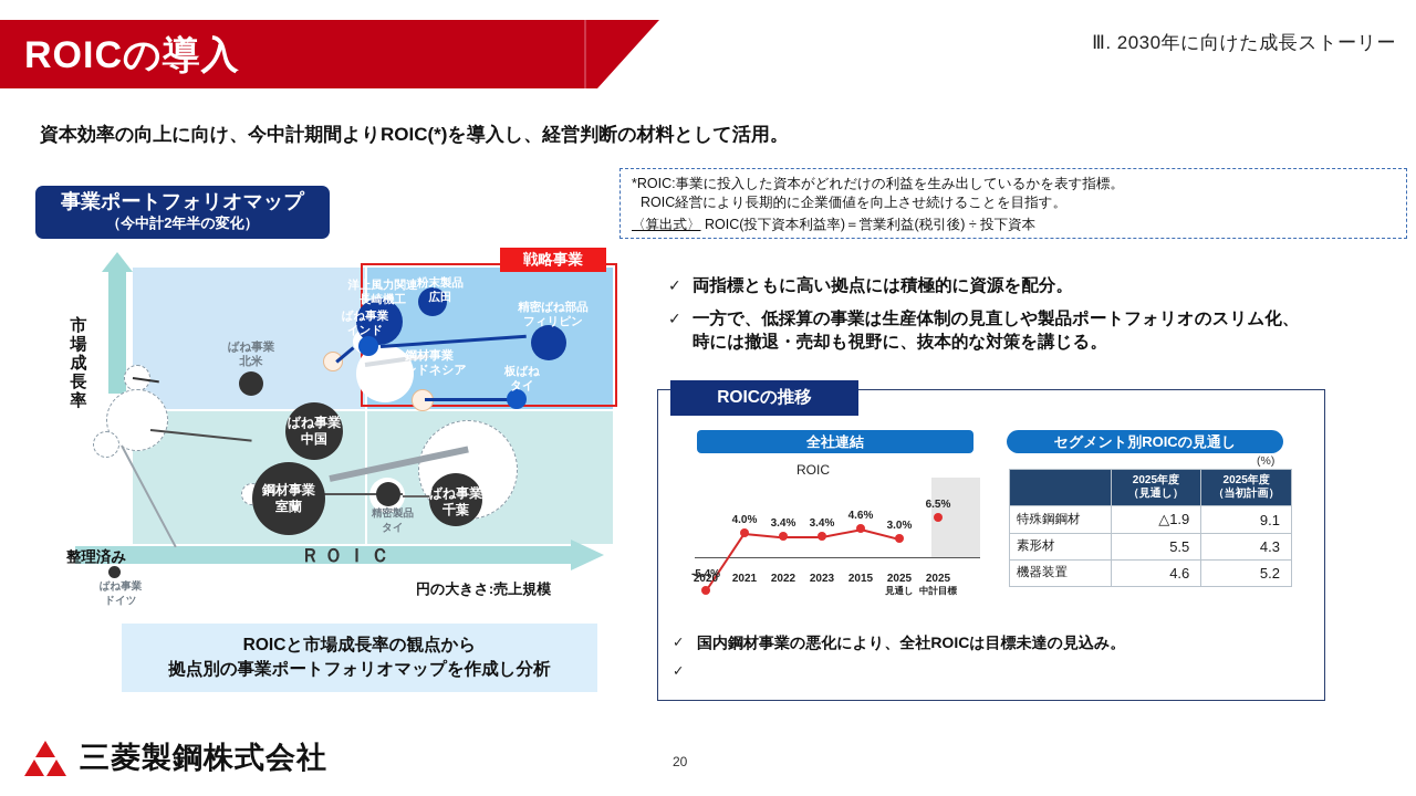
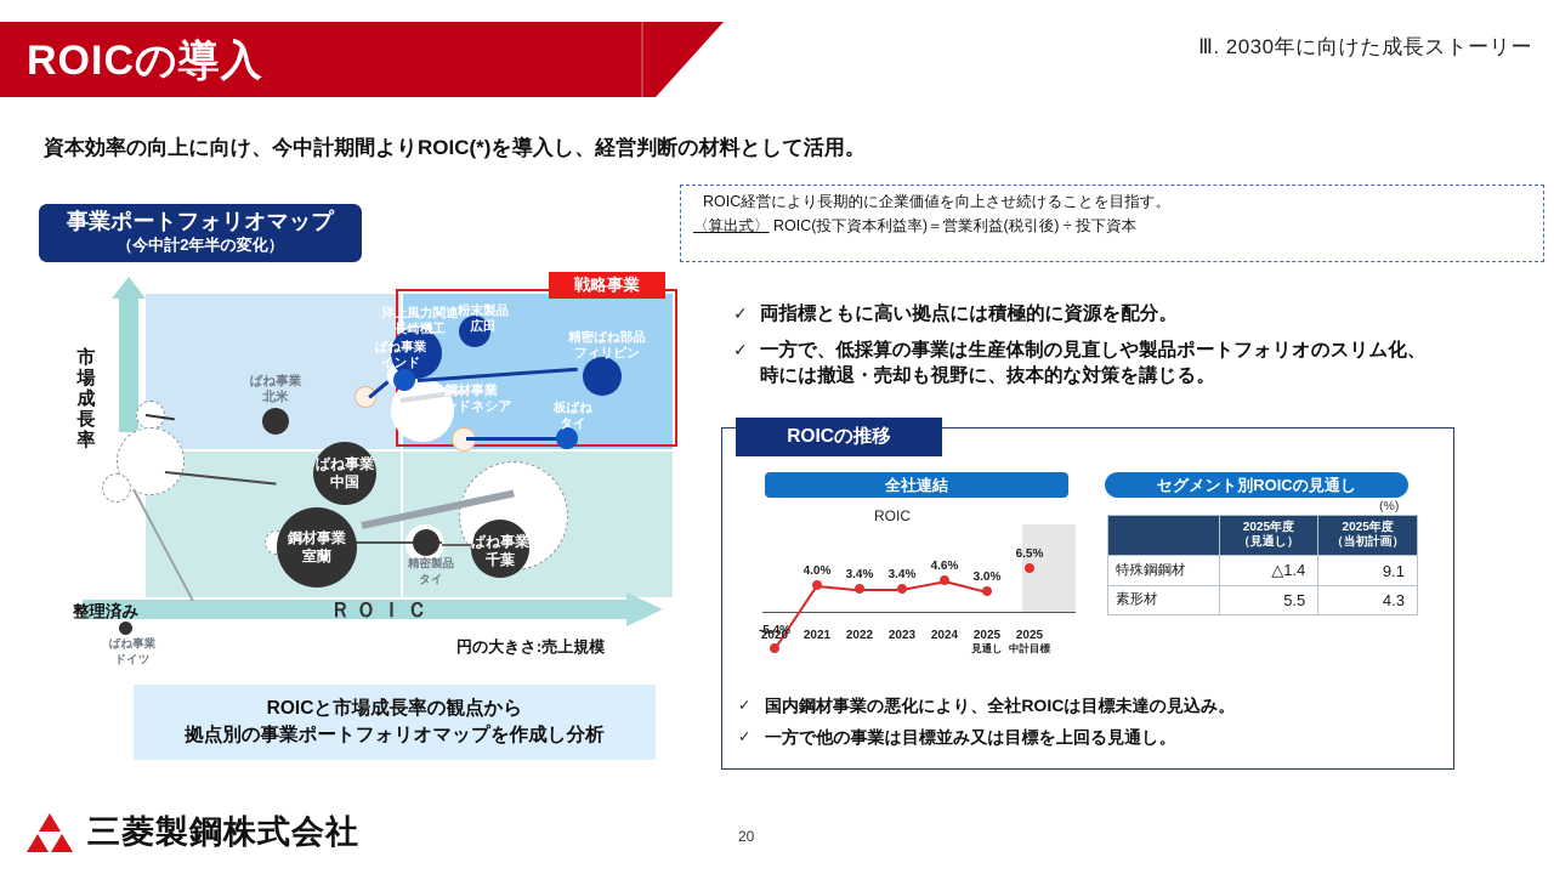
  ROICの導入
  Ⅲ. 2030年に向けた成長ストーリー
  資本効率の向上に向け、今中計期間よりROIC(*)を導入し、経営判断の材料として活用。
- *ROIC:事業に投入した資本がどれだけの利益を生み出しているかを表す指標。
  ROIC経営により長期的に企業価値を向上させ続けることを目指す。
  〈算出式〉 ROIC(投下資本利益率)＝営業利益(税引後) ÷ 投下資本
  ✓
  両指標ともに高い拠点には積極的に資源を配分。
  ✓
  一方で、低採算の事業は生産体制の見直しや製品ポートフォリオのスリム化、
  時には撤退・売却も視野に、抜本的な対策を講じる。
  事業ポートフォリオマップ
  （今中計2年半の変化）
  市場成長率
  ＲＯＩＣ
  円の大きさ:売上規模
  整理済み
  戦略事業
  洋上風力関連
  長崎機工
  粉末製品
  広田
  精密ばね部品
  フィリピン
  ばね事業
  インド
  鋼材事業
  インドネシア
  板ばね
  タイ
  ばね事業
  北米
  ばね事業
  中国
  鋼材事業
  室蘭
  ばね事業
  千葉
  精密製品
  タイ
  ばね事業
  ドイツ
  ROICと市場成長率の観点から
  拠点別の事業ポートフォリオマップを作成し分析
  ROICの推移
  全社連結
  セグメント別ROICの見通し
  ROIC
  -5.4%
  4.0%
  3.4%
  3.4%
  4.6%
  3.0%
  6.5%
  2020
  2021
  2022
  2023
- 2015
+ 2024
  2025
  見通し
  2025
  中計目標
  (%)
  	2025年度 （見通し）	2025年度 （当初計画）
- 特殊鋼鋼材	△1.9	9.1
+ 特殊鋼鋼材	△1.4	9.1
  素形材	5.5	4.3
- 機器装置	4.6	5.2
  ✓
  国内鋼材事業の悪化により、全社ROICは目標未達の見込み。
  ✓
+ 一方で他の事業は目標並み又は目標を上回る見通し。
  20
  三菱製鋼株式会社
